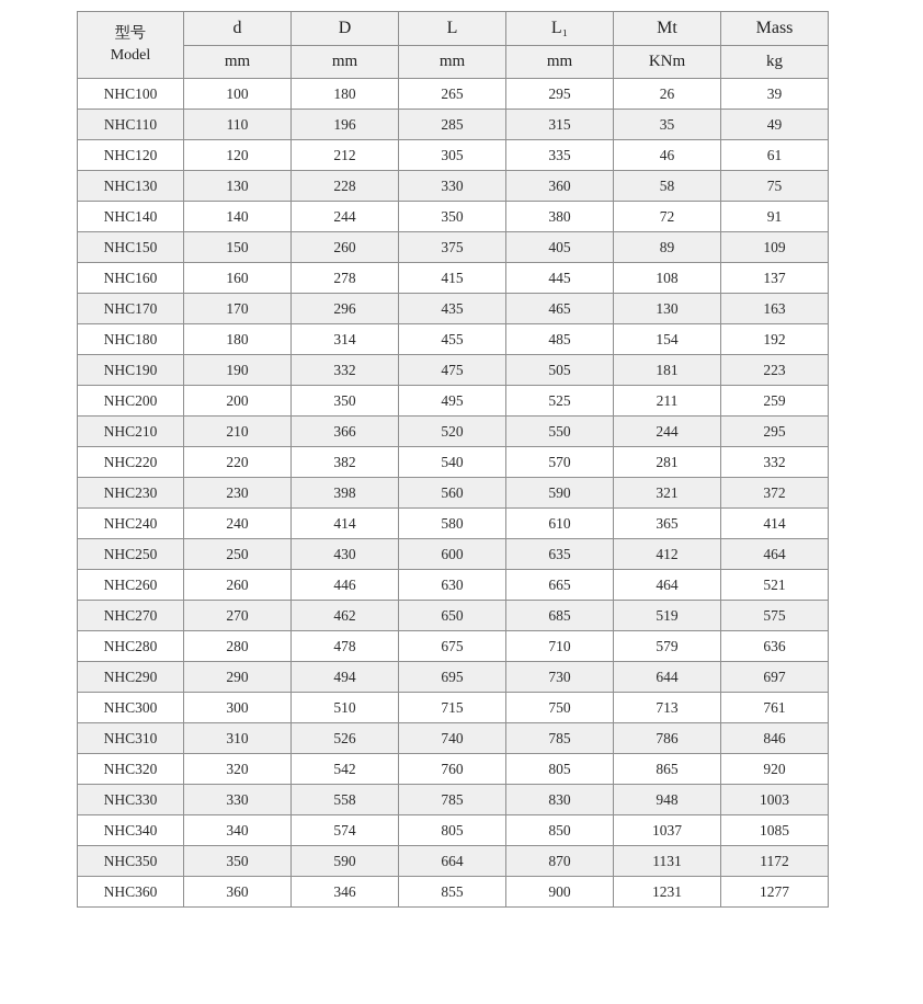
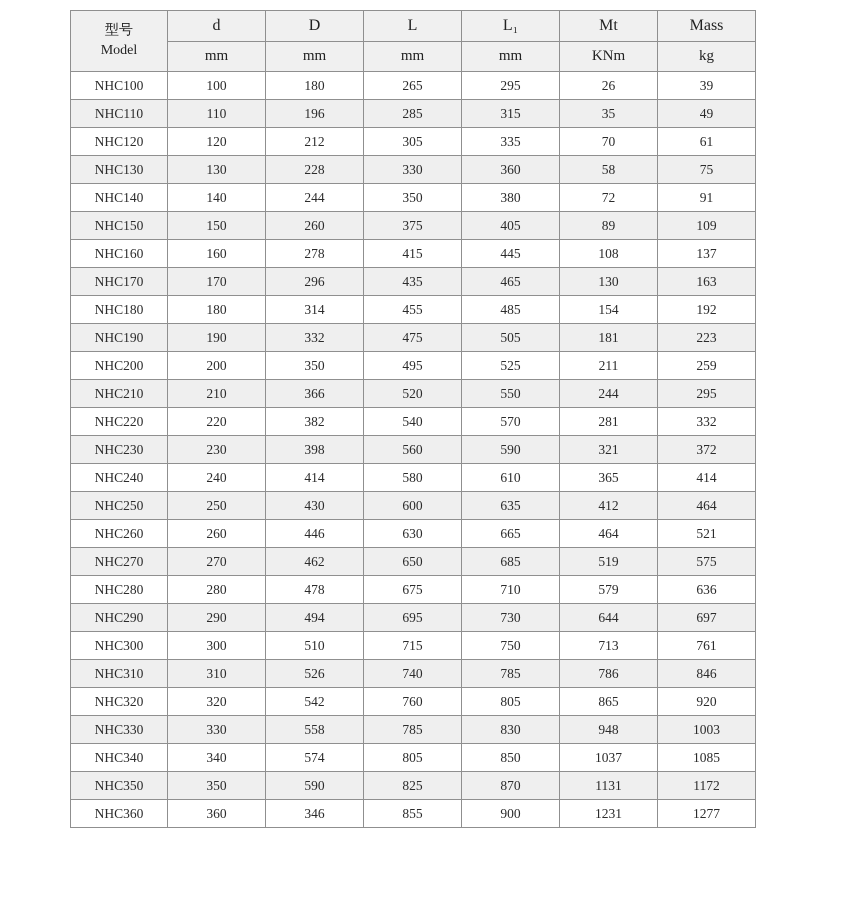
  型号 Model	d	D	L	L₁	Mt	Mass
  mm	mm	mm	mm	KNm	kg
  NHC100	100	180	265	295	26	39
  NHC110	110	196	285	315	35	49
- NHC120	120	212	305	335	46	61
+ NHC120	120	212	305	335	70	61
  NHC130	130	228	330	360	58	75
  NHC140	140	244	350	380	72	91
  NHC150	150	260	375	405	89	109
  NHC160	160	278	415	445	108	137
  NHC170	170	296	435	465	130	163
  NHC180	180	314	455	485	154	192
  NHC190	190	332	475	505	181	223
  NHC200	200	350	495	525	211	259
  NHC210	210	366	520	550	244	295
  NHC220	220	382	540	570	281	332
  NHC230	230	398	560	590	321	372
  NHC240	240	414	580	610	365	414
  NHC250	250	430	600	635	412	464
  NHC260	260	446	630	665	464	521
  NHC270	270	462	650	685	519	575
  NHC280	280	478	675	710	579	636
  NHC290	290	494	695	730	644	697
  NHC300	300	510	715	750	713	761
  NHC310	310	526	740	785	786	846
  NHC320	320	542	760	805	865	920
  NHC330	330	558	785	830	948	1003
  NHC340	340	574	805	850	1037	1085
- NHC350	350	590	664	870	1131	1172
+ NHC350	350	590	825	870	1131	1172
  NHC360	360	346	855	900	1231	1277
